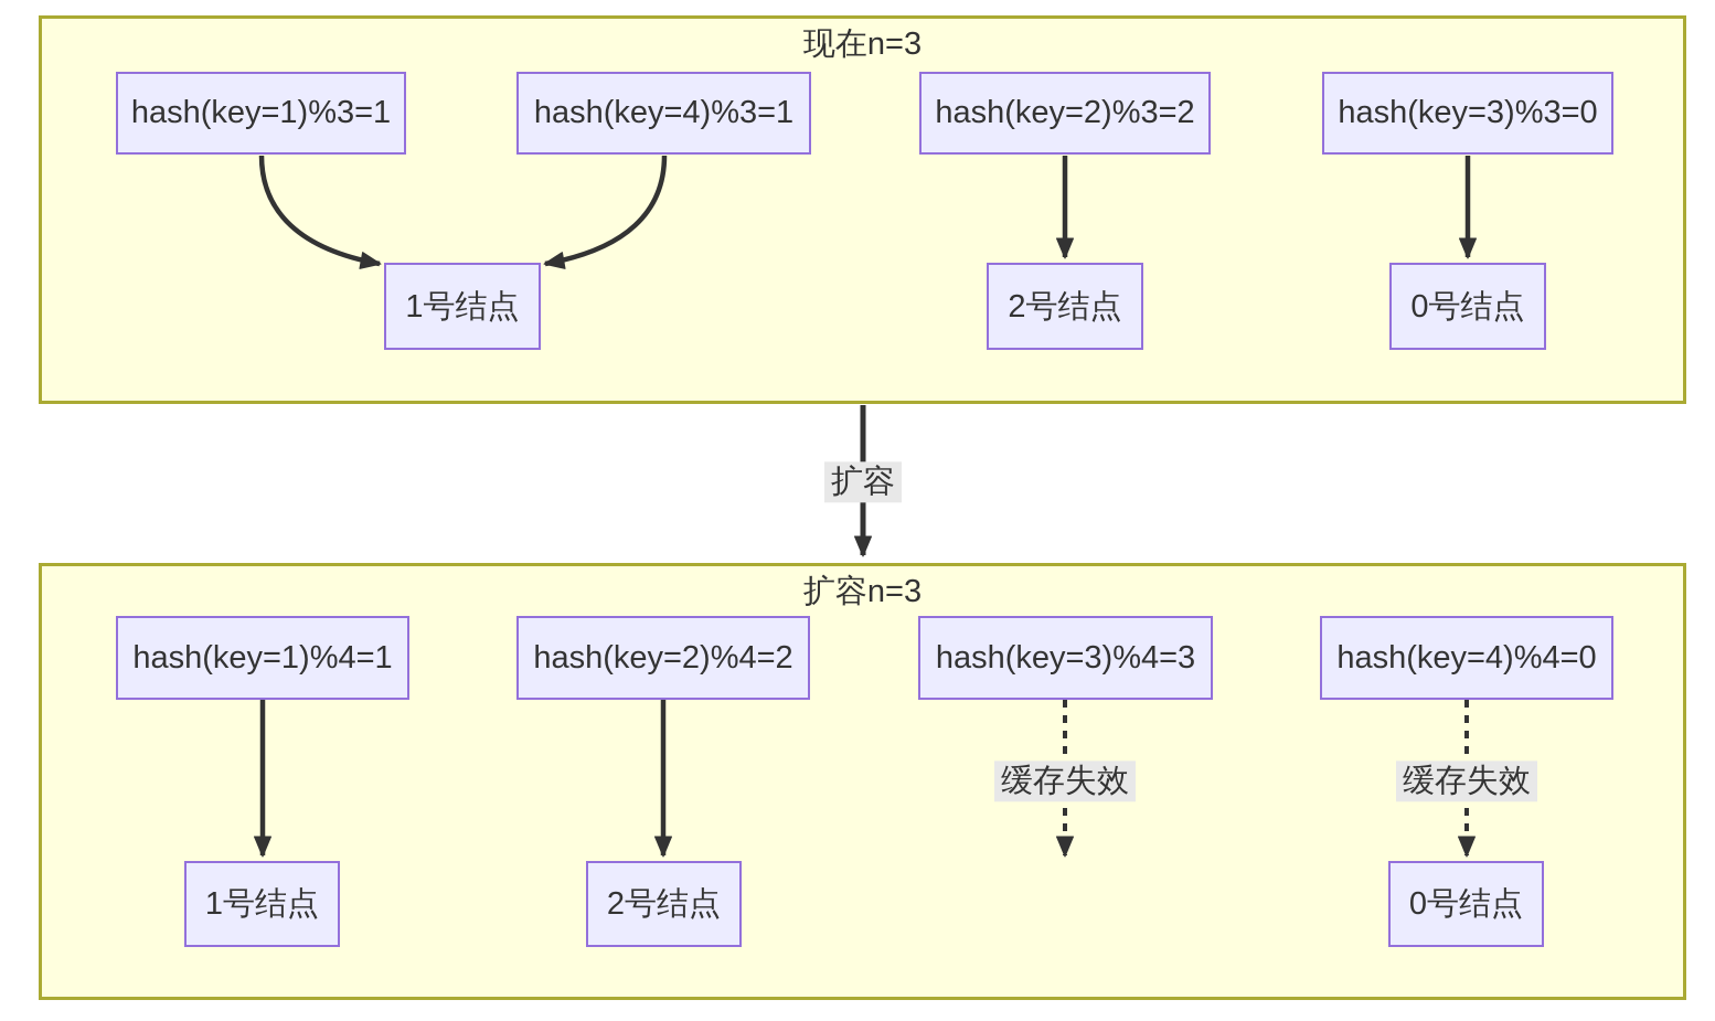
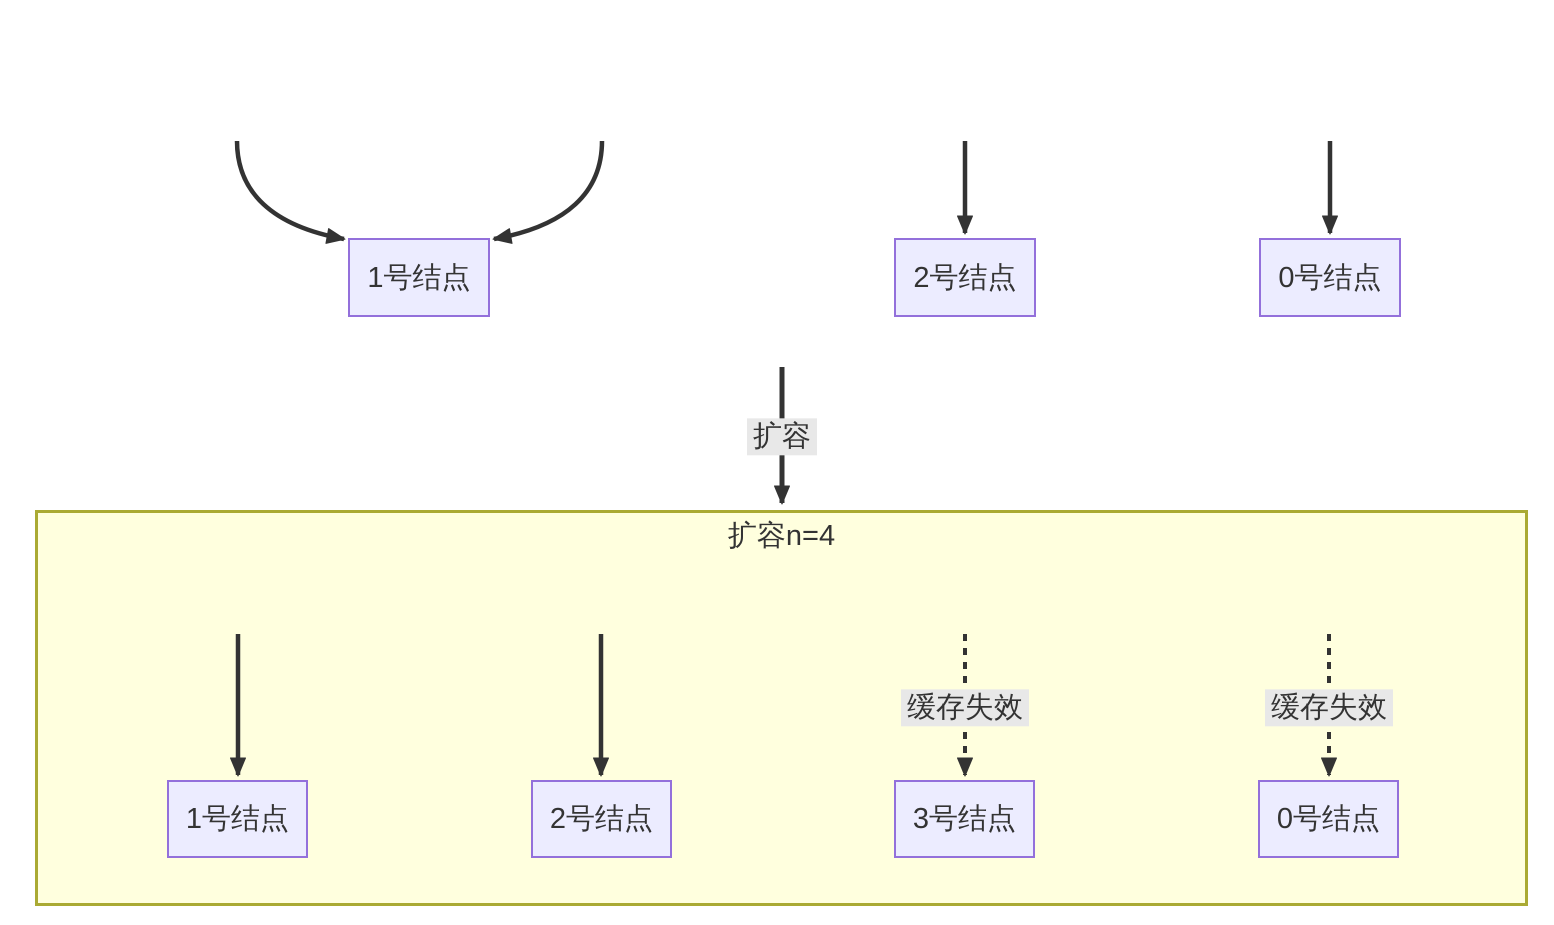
- 现在n=3
- 扩容n=3
+ 扩容n=4
- hash(key=1)%3=1
- hash(key=4)%3=1
- hash(key=2)%3=2
- hash(key=3)%3=0
  1号结点
  2号结点
  0号结点
  扩容
- hash(key=1)%4=1
- hash(key=2)%4=2
- hash(key=3)%4=3
- hash(key=4)%4=0
  缓存失效
  缓存失效
  1号结点
  2号结点
+ 3号结点
  0号结点
